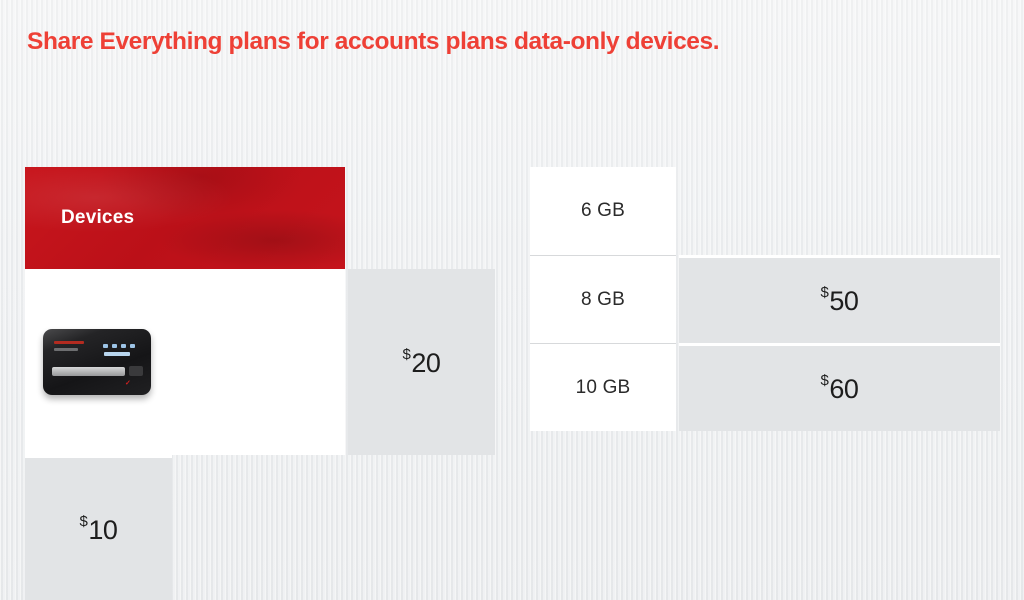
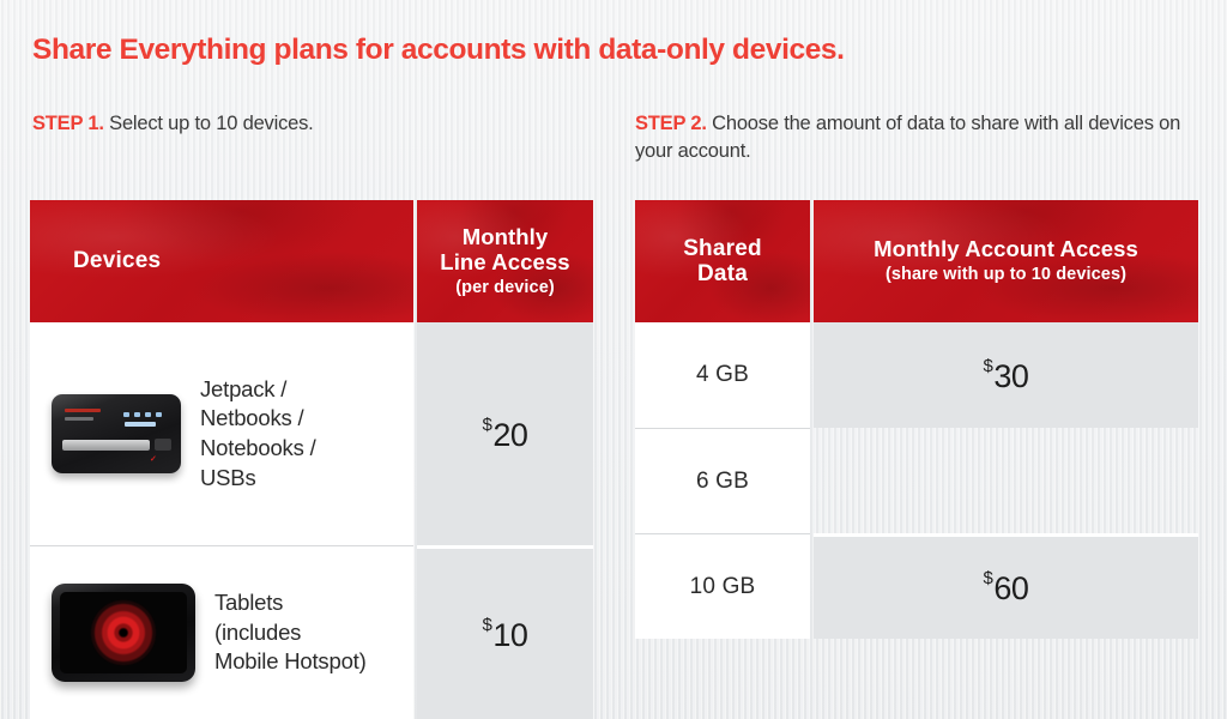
- Share Everything plans for accounts plans data-only devices.
+ Share Everything plans for accounts with data-only devices.
+ STEP 1. Select up to 10 devices.
+ STEP 2. Choose the amount of data to share with all devices on your account.
  Devices
+ Monthly
+ Line Access
+ (per device)
+ Jetpack /
+ Netbooks /
+ Notebooks /
+ USBs
  $20
+ Tablets
+ (includes
+ Mobile Hotspot)
  $10
+ Shared
+ Data
+ Monthly Account Access
+ (share with up to 10 devices)
+ 4 GB
+ $30
  6 GB
- 8 GB
- $50
  10 GB
  $60
